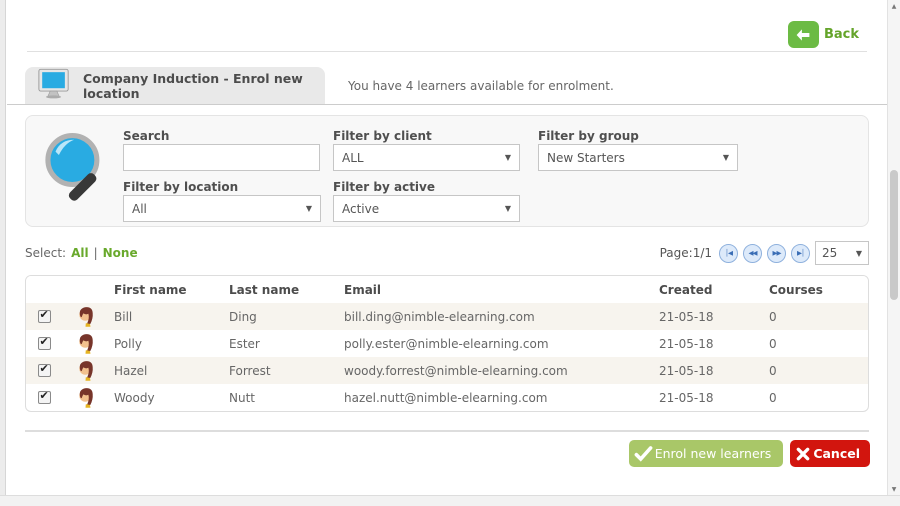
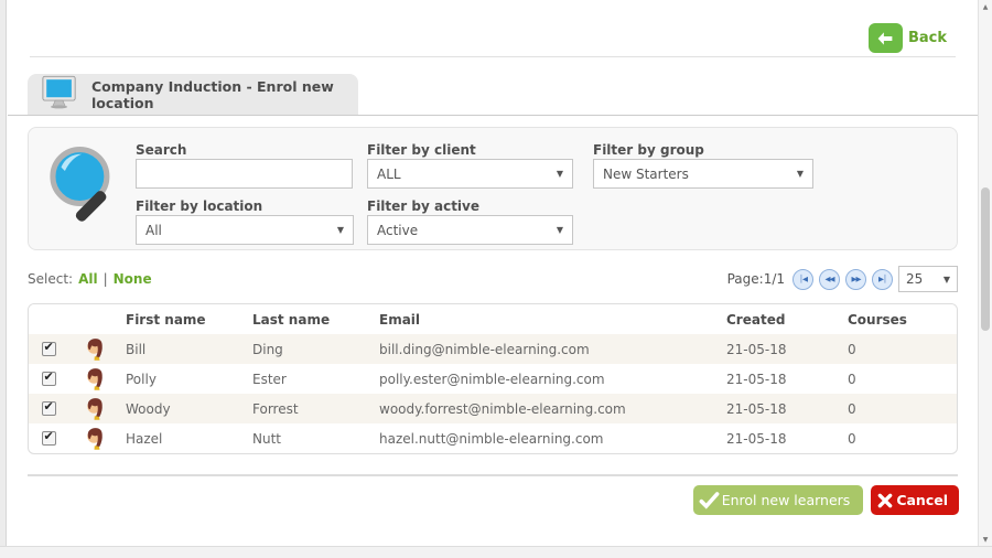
  Back
  Company Induction - Enrol new location
- You have 4 learners available for enrolment.
  Search
  Filter by client
  ALL
  ▼
  Filter by group
  New Starters
  ▼
  Filter by location
  All
  ▼
  Filter by active
  Active
  ▼
  Select:
  All
  |
  None
  Page:1/1
  │◀
  ◀◀
  ▶▶
  ▶│
  25
  ▼
  First name
  Last name
  Email
  Created
  Courses
  Bill
  Ding
  bill.ding@nimble-elearning.com
  21-05-18
  0
  Polly
  Ester
  polly.ester@nimble-elearning.com
  21-05-18
  0
- Hazel
+ Woody
  Forrest
  woody.forrest@nimble-elearning.com
  21-05-18
  0
- Woody
+ Hazel
  Nutt
  hazel.nutt@nimble-elearning.com
  21-05-18
  0
  Enrol new learners
  Cancel
